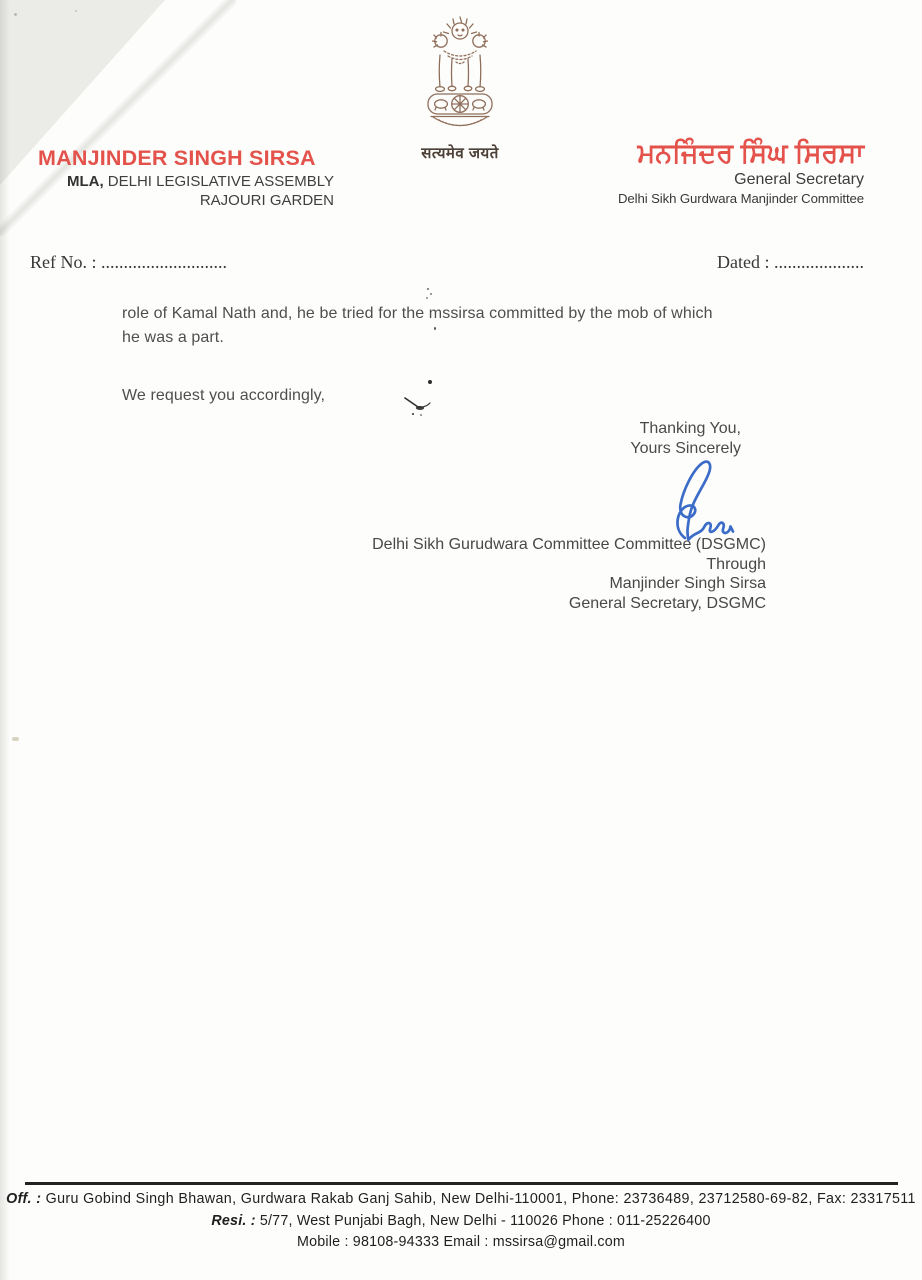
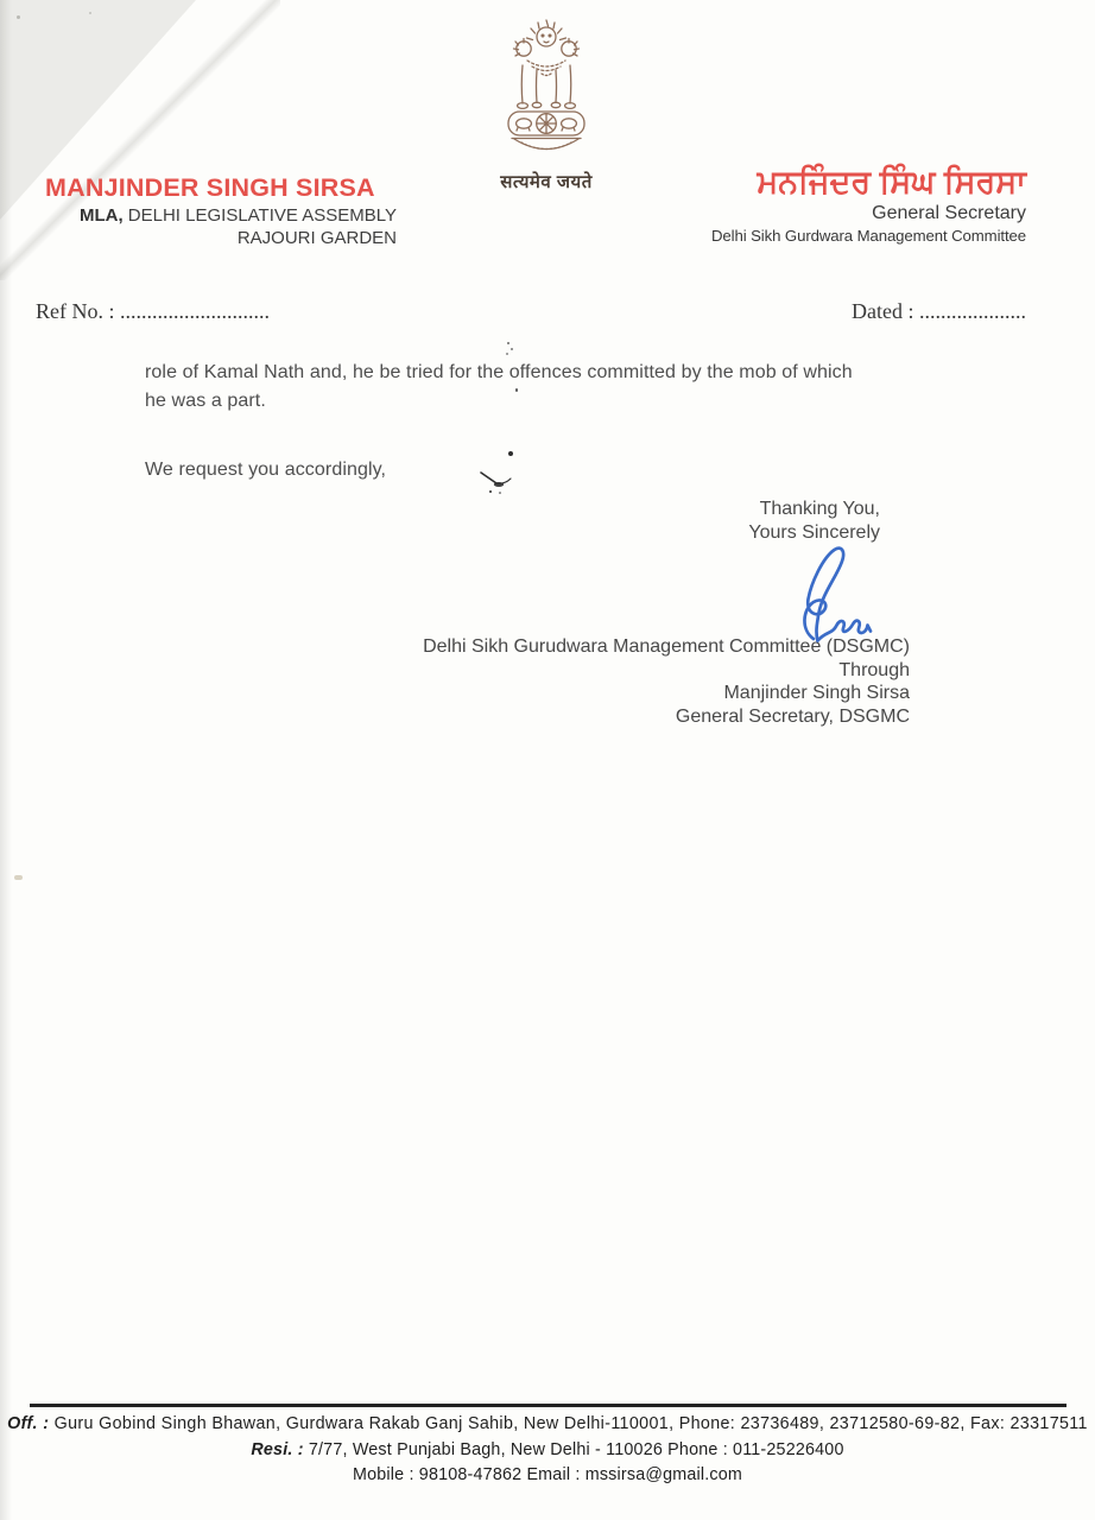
  सत्यमेव जयते
  MANJINDER SINGH SIRSA
  MLA, DELHI LEGISLATIVE ASSEMBLY
  RAJOURI GARDEN
  ਮਨਜਿੰਦਰ ਸਿੰਘ ਸਿਰਸਾ
  General Secretary
- Delhi Sikh Gurdwara Manjinder Committee
+ Delhi Sikh Gurdwara Management Committee
  Ref No. : ............................
  Dated : ....................
- role of Kamal Nath and, he be tried for the mssirsa committed by the mob of which
+ role of Kamal Nath and, he be tried for the offences committed by the mob of which
  he was a part.
  We request you accordingly,
  Thanking You,
  Yours Sincerely
- Delhi Sikh Gurudwara Committee Committee (DSGMC)
+ Delhi Sikh Gurudwara Management Committee (DSGMC)
  Through
  Manjinder Singh Sirsa
  General Secretary, DSGMC
  Off. : Guru Gobind Singh Bhawan, Gurdwara Rakab Ganj Sahib, New Delhi-110001, Phone: 23736489, 23712580-69-82, Fax: 23317511
- Resi. : 5/77, West Punjabi Bagh, New Delhi - 110026 Phone : 011-25226400
+ Resi. : 7/77, West Punjabi Bagh, New Delhi - 110026 Phone : 011-25226400
- Mobile : 98108-94333 Email : mssirsa@gmail.com
+ Mobile : 98108-47862 Email : mssirsa@gmail.com
